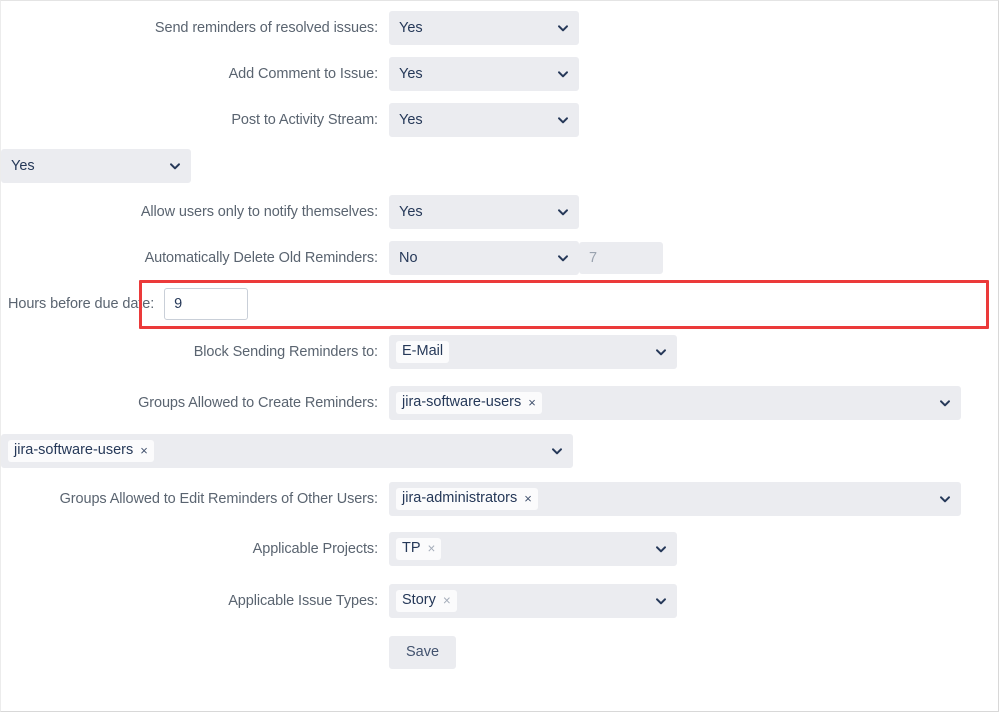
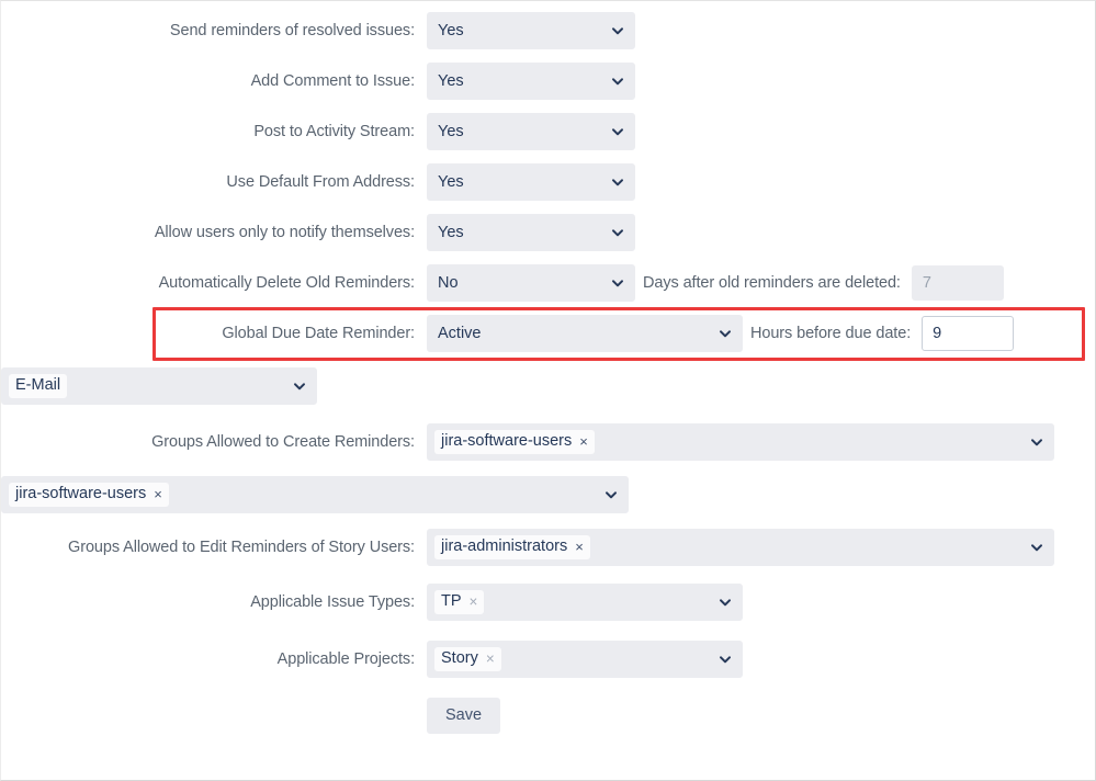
  Send reminders of resolved issues:
  Yes
  Add Comment to Issue:
  Yes
  Post to Activity Stream:
  Yes
+ Use Default From Address:
  Yes
  Allow users only to notify themselves:
  Yes
  Automatically Delete Old Reminders:
  No
+ Days after old reminders are deleted:
  7
+ Global Due Date Reminder:
+ Active
  Hours before due date:
  9
- Block Sending Reminders to:
  E-Mail
  Groups Allowed to Create Reminders:
  jira-software-users
  ×
  jira-software-users
  ×
- Groups Allowed to Edit Reminders of Other Users:
+ Groups Allowed to Edit Reminders of Story Users:
  jira-administrators
  ×
- Applicable Projects:
+ Applicable Issue Types:
  TP
  ×
- Applicable Issue Types:
+ Applicable Projects:
  Story
  ×
  Save
